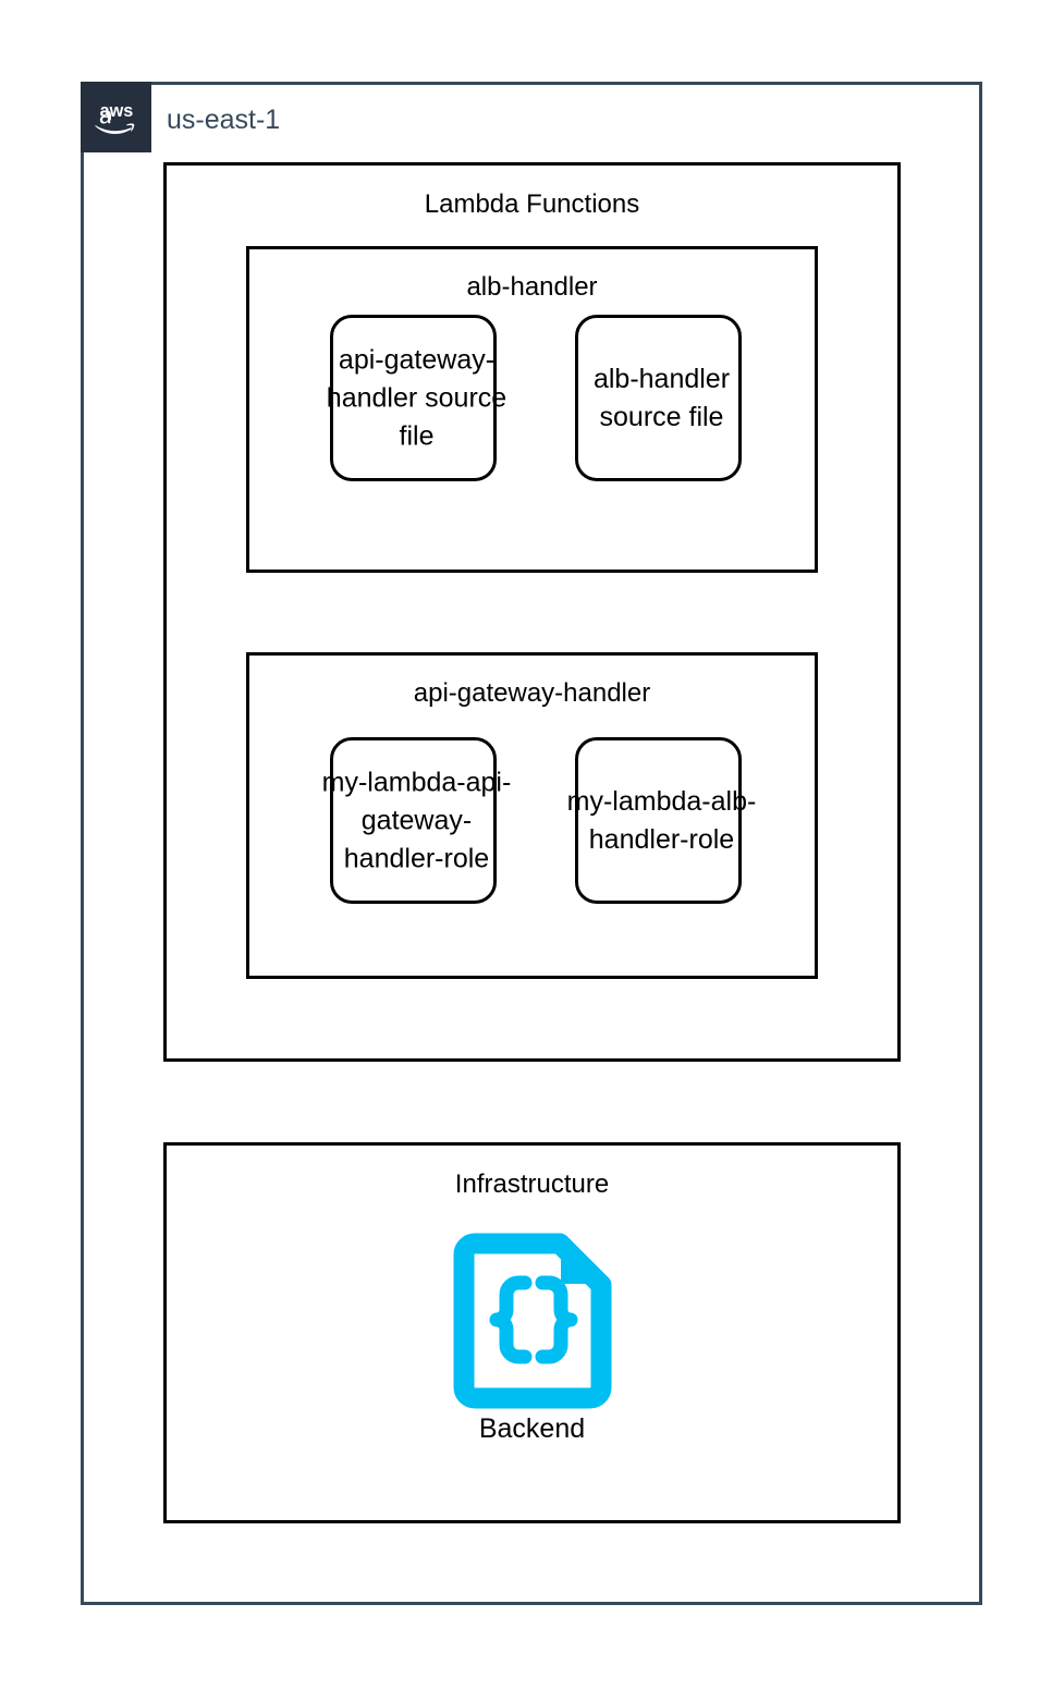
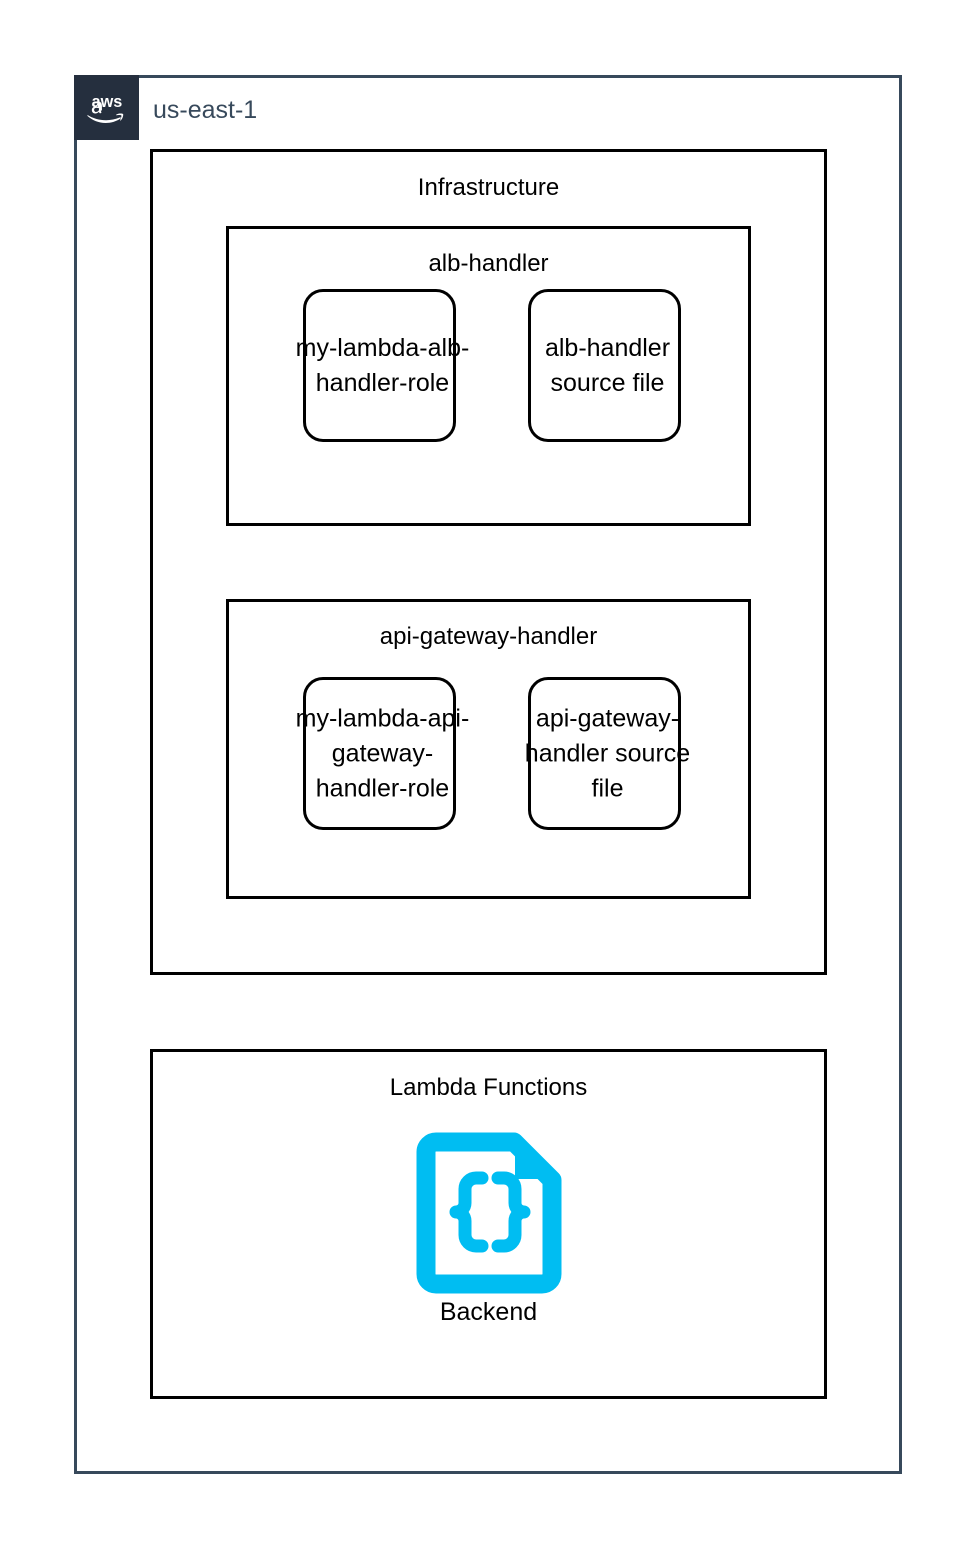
  aws
  us-east-1
- Lambda Functions
+ Infrastructure
  alb-handler
- api-gateway-handler source file
+ my-lambda-alb-handler-role
  alb-handler source file
  api-gateway-handler
  my-lambda-api-gateway-handler-role
- my-lambda-alb-handler-role
+ api-gateway-handler source file
- Infrastructure
+ Lambda Functions
  Backend
